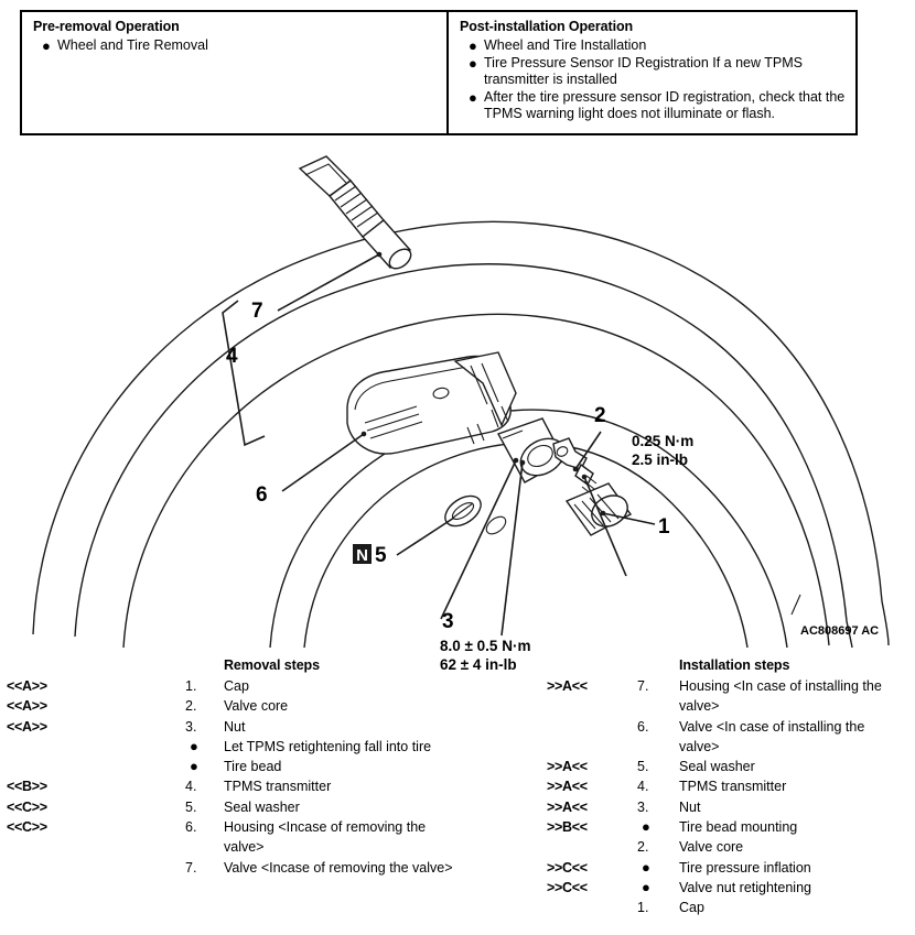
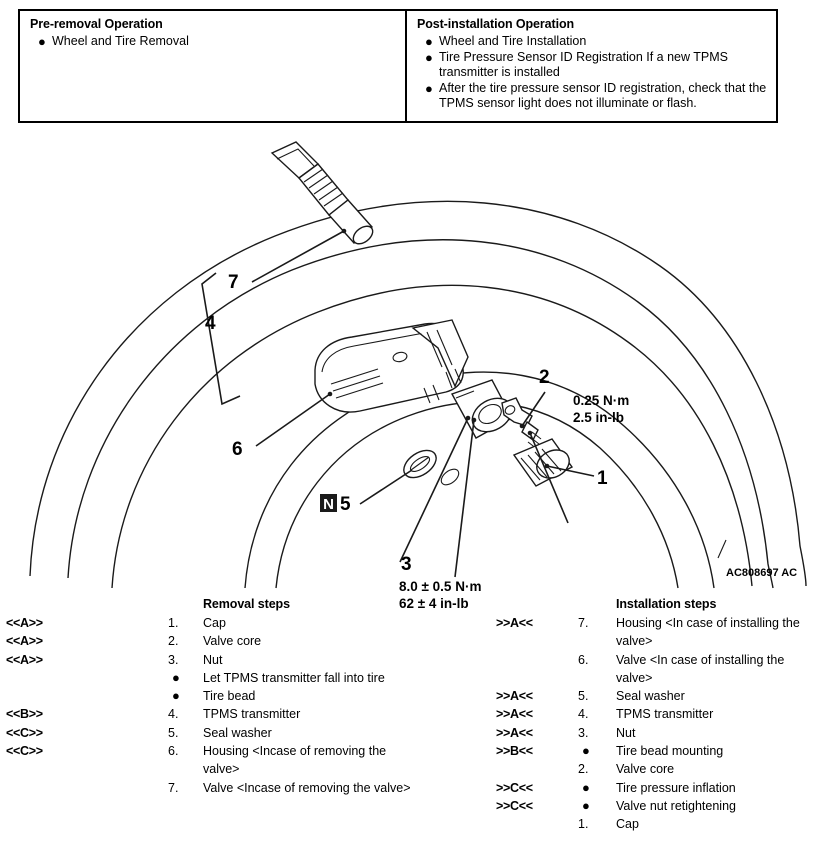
  Pre-removal Operation
  ●
  Wheel and Tire Removal
  Post-installation Operation
  ●
  Wheel and Tire Installation
  ●
  Tire Pressure Sensor ID Registration If a new TPMS transmitter is installed
  ●
- After the tire pressure sensor ID registration, check that the TPMS warning light does not illuminate or flash.
+ After the tire pressure sensor ID registration, check that the TPMS sensor light does not illuminate or flash.
  7
  4
  6
  3
  2
  1
  N
  5
  0.25 N·m
  2.5 in-lb
  AC808697 AC
  8.0 ± 0.5 N·m
  62 ± 4 in-lb
  Removal steps
  <<A>>
  1.
  Cap
  <<A>>
  2.
  Valve core
  <<A>>
  3.
  Nut
  ●
- Let TPMS retightening fall into tire
+ Let TPMS transmitter fall into tire
  ●
  Tire bead
  <<B>>
  4.
  TPMS transmitter
  <<C>>
  5.
  Seal washer
  <<C>>
  6.
  Housing <Incase of removing the valve>
  7.
  Valve <Incase of removing the valve>
  Installation steps
  >>A<<
  7.
  Housing <In case of installing the valve>
  6.
  Valve <In case of installing the valve>
  >>A<<
  5.
  Seal washer
  >>A<<
  4.
  TPMS transmitter
  >>A<<
  3.
  Nut
  >>B<<
  ●
  Tire bead mounting
  2.
  Valve core
  >>C<<
  ●
  Tire pressure inflation
  >>C<<
  ●
  Valve nut retightening
  1.
  Cap
